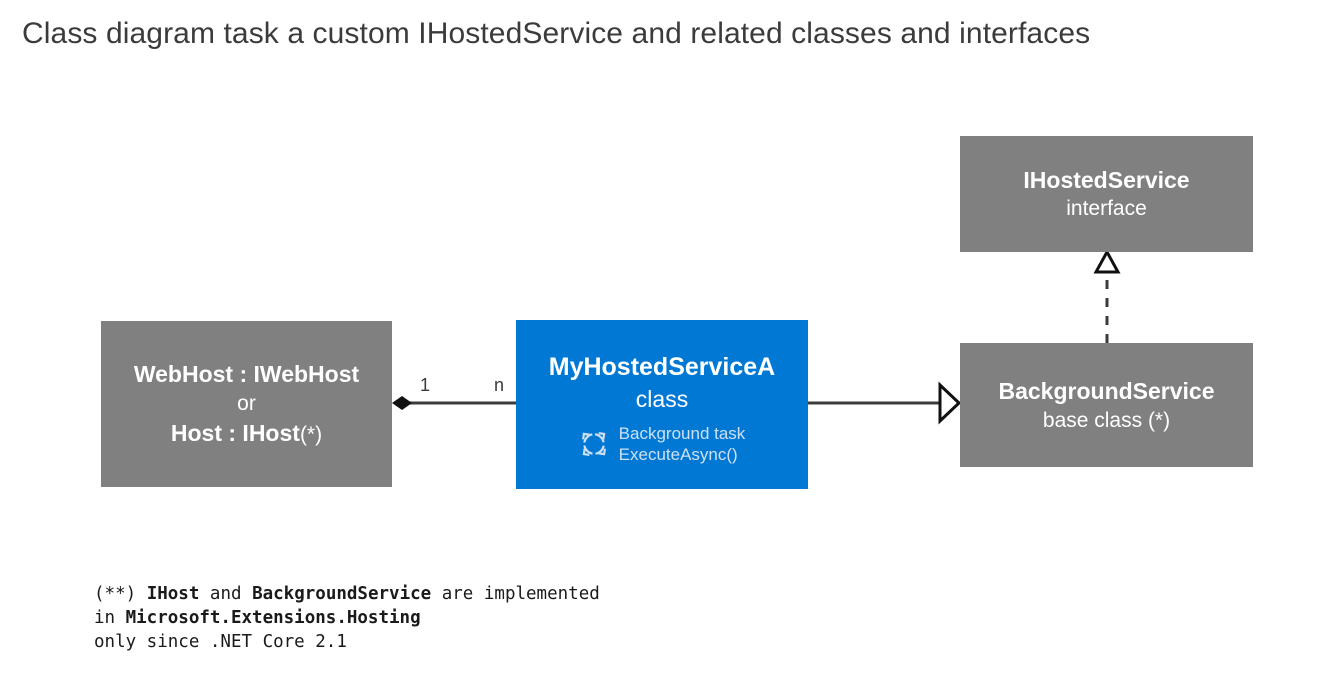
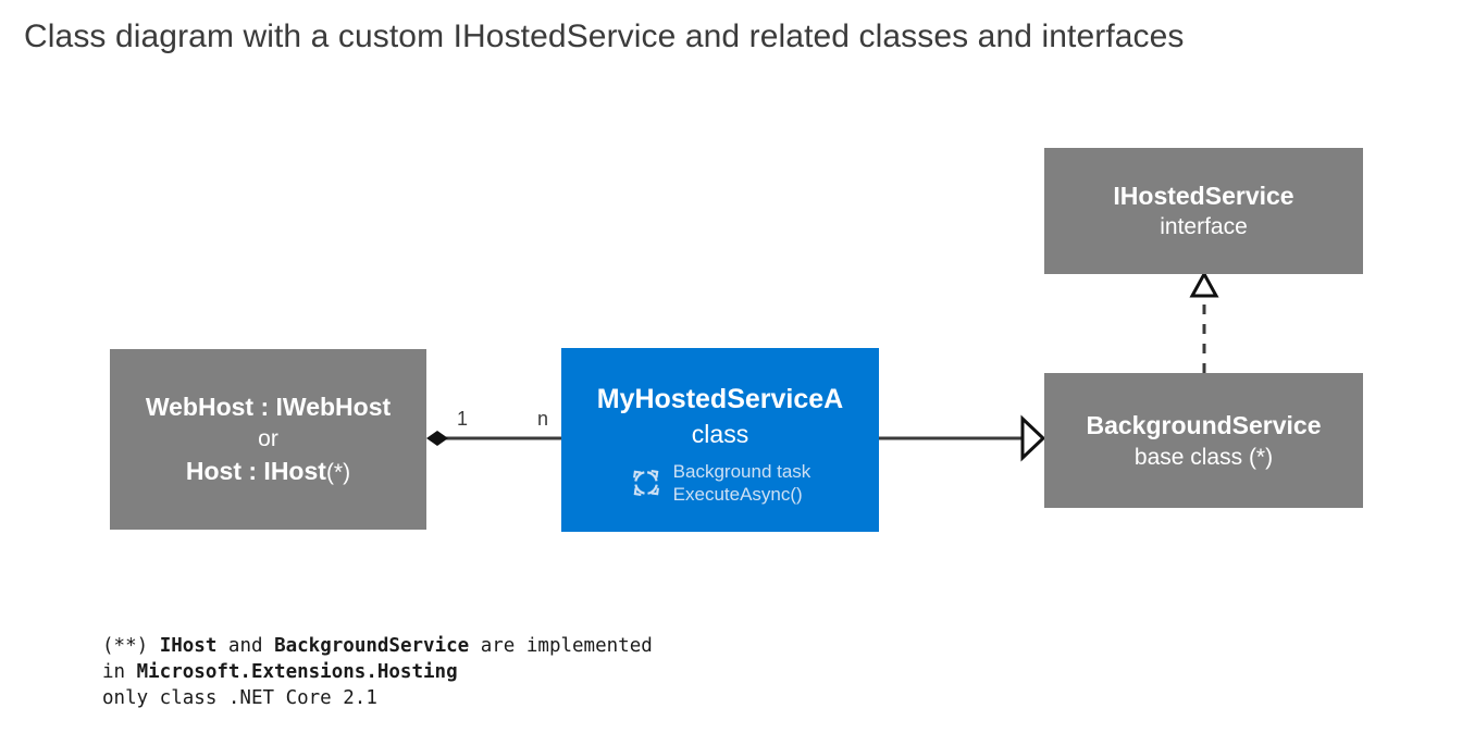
- Class diagram task a custom IHostedService and related classes and interfaces
+ Class diagram with a custom IHostedService and related classes and interfaces
  WebHost : IWebHost
  or
  Host : IHost(*)
  MyHostedServiceA
  class
  Background task
  ExecuteAsync()
  IHostedService
  interface
  BackgroundService
  base class (*)
  1
  n
- (**) IHost and BackgroundService are implemented in Microsoft.Extensions.Hosting only since .NET Core 2.1
+ (**) IHost and BackgroundService are implemented in Microsoft.Extensions.Hosting only class .NET Core 2.1
